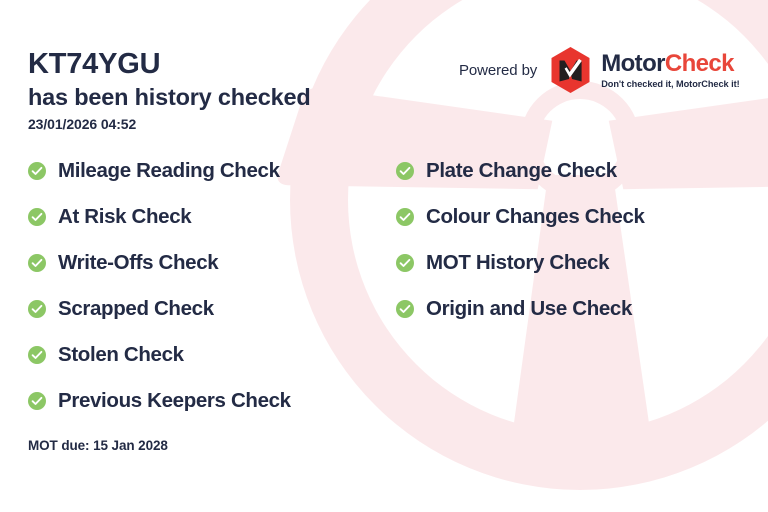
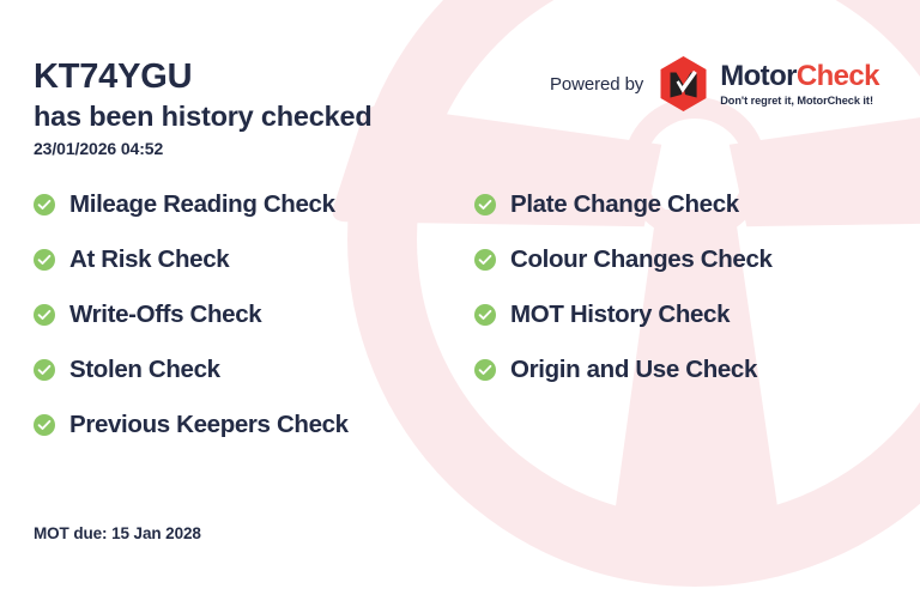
  KT74YGU
  has been history checked
  23/01/2026 04:52
  Powered by
  MotorCheck
- Don't checked it, MotorCheck it!
+ Don't regret it, MotorCheck it!
  Mileage Reading Check
  At Risk Check
  Write-Offs Check
- Scrapped Check
  Stolen Check
  Previous Keepers Check
  Plate Change Check
  Colour Changes Check
  MOT History Check
  Origin and Use Check
  MOT due: 15 Jan 2028
